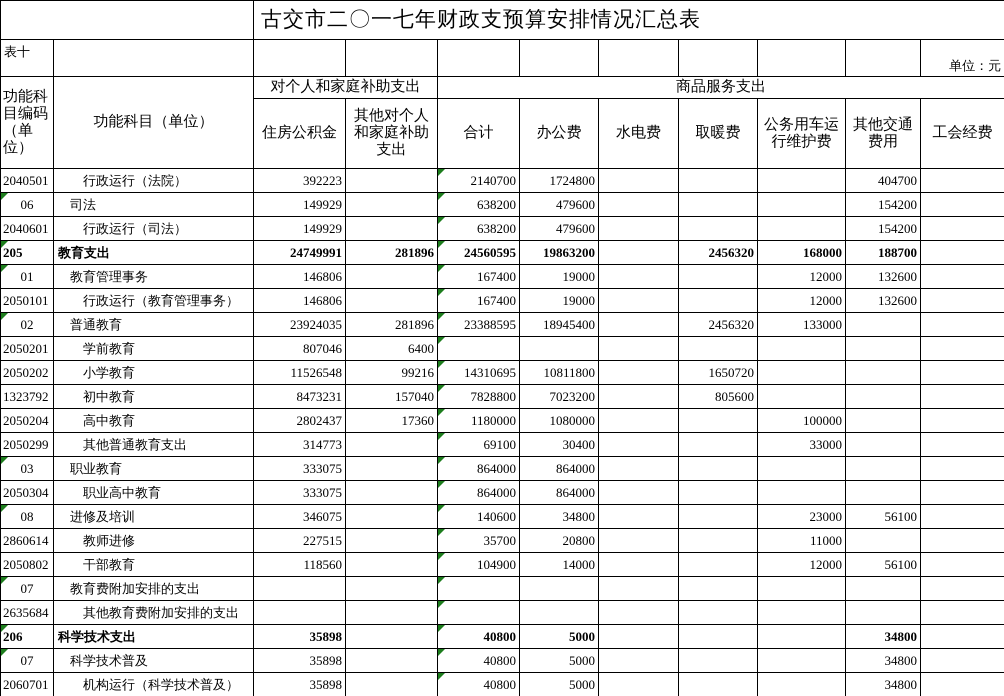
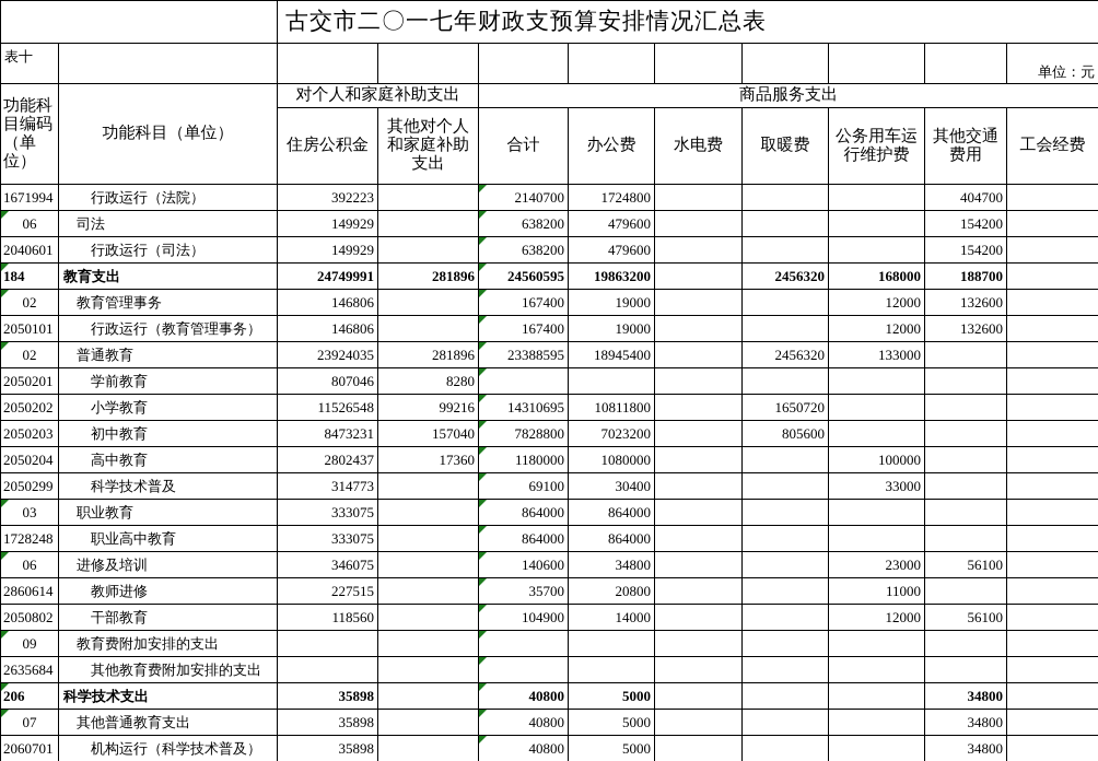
  	古交市二〇一七年财政支预算安排情况汇总表
  表十										单位：元
  功能科 目编码 （单 位）	功能科目（单位）	对个人和家庭补助支出	商品服务支出
  住房公积金	其他对个人 和家庭补助 支出	合计	办公费	水电费	取暖费	公务用车运 行维护费	其他交通 费用	工会经费
- 2040501	行政运行（法院）	392223		2140700	1724800				404700
+ 1671994	行政运行（法院）	392223		2140700	1724800				404700
  06	司法	149929		638200	479600				154200
  2040601	行政运行（司法）	149929		638200	479600				154200
- 205	教育支出	24749991	281896	24560595	19863200		2456320	168000	188700
+ 184	教育支出	24749991	281896	24560595	19863200		2456320	168000	188700
- 01	教育管理事务	146806		167400	19000			12000	132600
+ 02	教育管理事务	146806		167400	19000			12000	132600
  2050101	行政运行（教育管理事务）	146806		167400	19000			12000	132600
  02	普通教育	23924035	281896	23388595	18945400		2456320	133000
- 2050201	学前教育	807046	6400
+ 2050201	学前教育	807046	8280
  2050202	小学教育	11526548	99216	14310695	10811800		1650720
- 1323792	初中教育	8473231	157040	7828800	7023200		805600
+ 2050203	初中教育	8473231	157040	7828800	7023200		805600
  2050204	高中教育	2802437	17360	1180000	1080000			100000
- 2050299	其他普通教育支出	314773		69100	30400			33000
+ 2050299	科学技术普及	314773		69100	30400			33000
  03	职业教育	333075		864000	864000
- 2050304	职业高中教育	333075		864000	864000
+ 1728248	职业高中教育	333075		864000	864000
- 08	进修及培训	346075		140600	34800			23000	56100
+ 06	进修及培训	346075		140600	34800			23000	56100
  2860614	教师进修	227515		35700	20800			11000
  2050802	干部教育	118560		104900	14000			12000	56100
- 07	教育费附加安排的支出
+ 09	教育费附加安排的支出
  2635684	其他教育费附加安排的支出
  206	科学技术支出	35898		40800	5000				34800
- 07	科学技术普及	35898		40800	5000				34800
+ 07	其他普通教育支出	35898		40800	5000				34800
  2060701	机构运行（科学技术普及）	35898		40800	5000				34800
